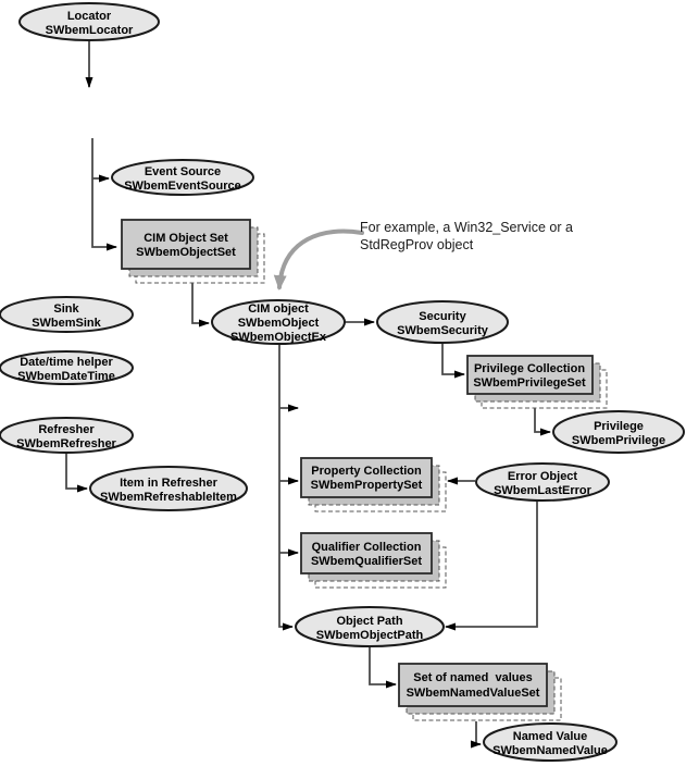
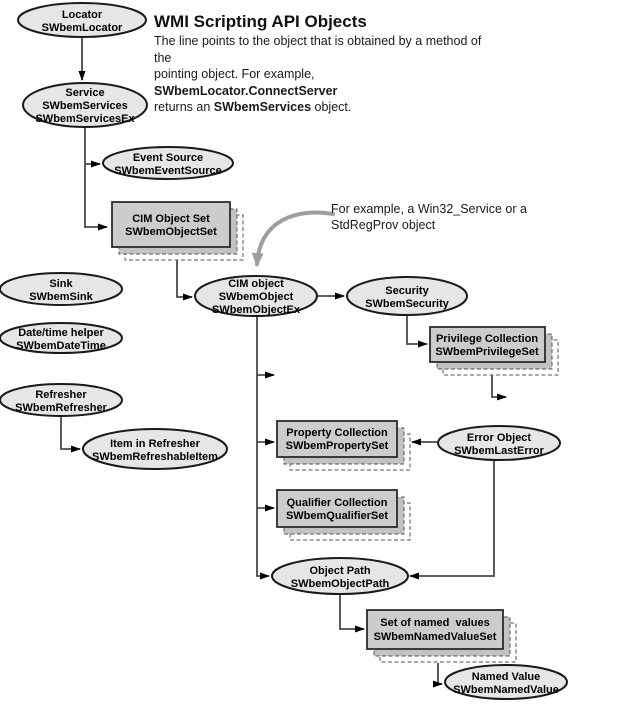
  Locator
  SWbemLocator
+ Service
+ SWbemServices
+ SWbemServicesEx
  Event Source
  SWbemEventSource
  Sink
  SWbemSink
  Date/time helper
  SWbemDateTime
  Refresher
  SWbemRefresher
  Item in Refresher
  SWbemRefreshableItem
  CIM object
  SWbemObject
  SWbemObjectEx
  Security
  SWbemSecurity
- Privilege
- SWbemPrivilege
  Error Object
  SWbemLastError
  Object Path
  SWbemObjectPath
  Named Value
  SWbemNamedValue
  CIM Object Set
  SWbemObjectSet
  Privilege Collection
  SWbemPrivilegeSet
  Property Collection
  SWbemPropertySet
  Qualifier Collection
  SWbemQualifierSet
  Set of named values
  SWbemNamedValueSet
+ WMI Scripting API Objects
+ The line points to the object that is obtained by a method of the
+ pointing object. For example, SWbemLocator.ConnectServer
+ returns an SWbemServices object.
  For example, a Win32_Service or a
  StdRegProv object
